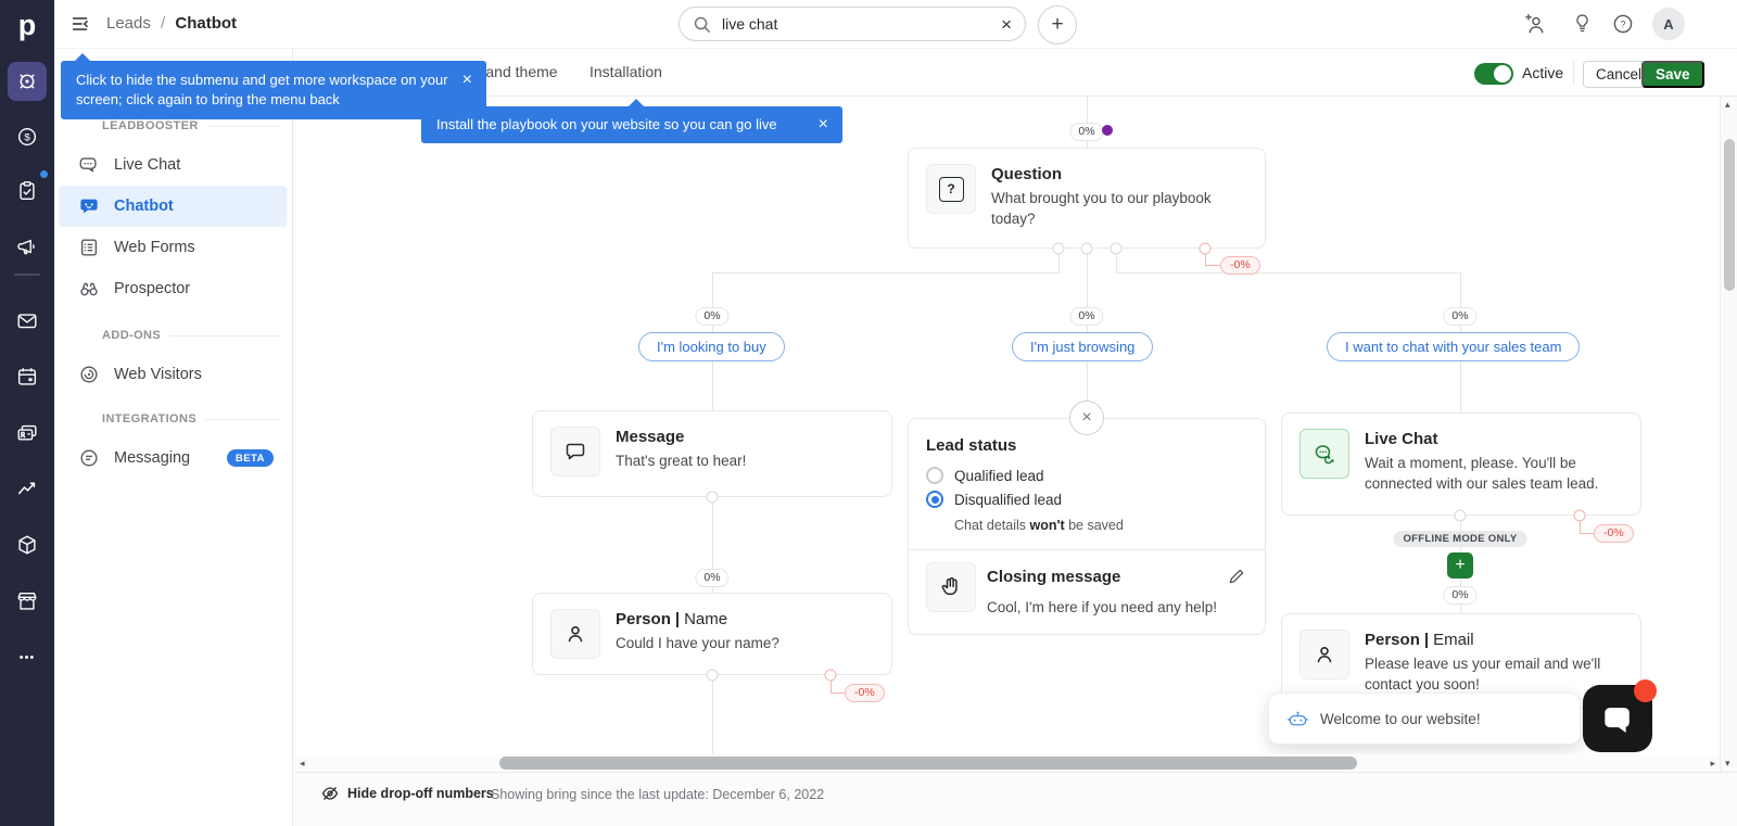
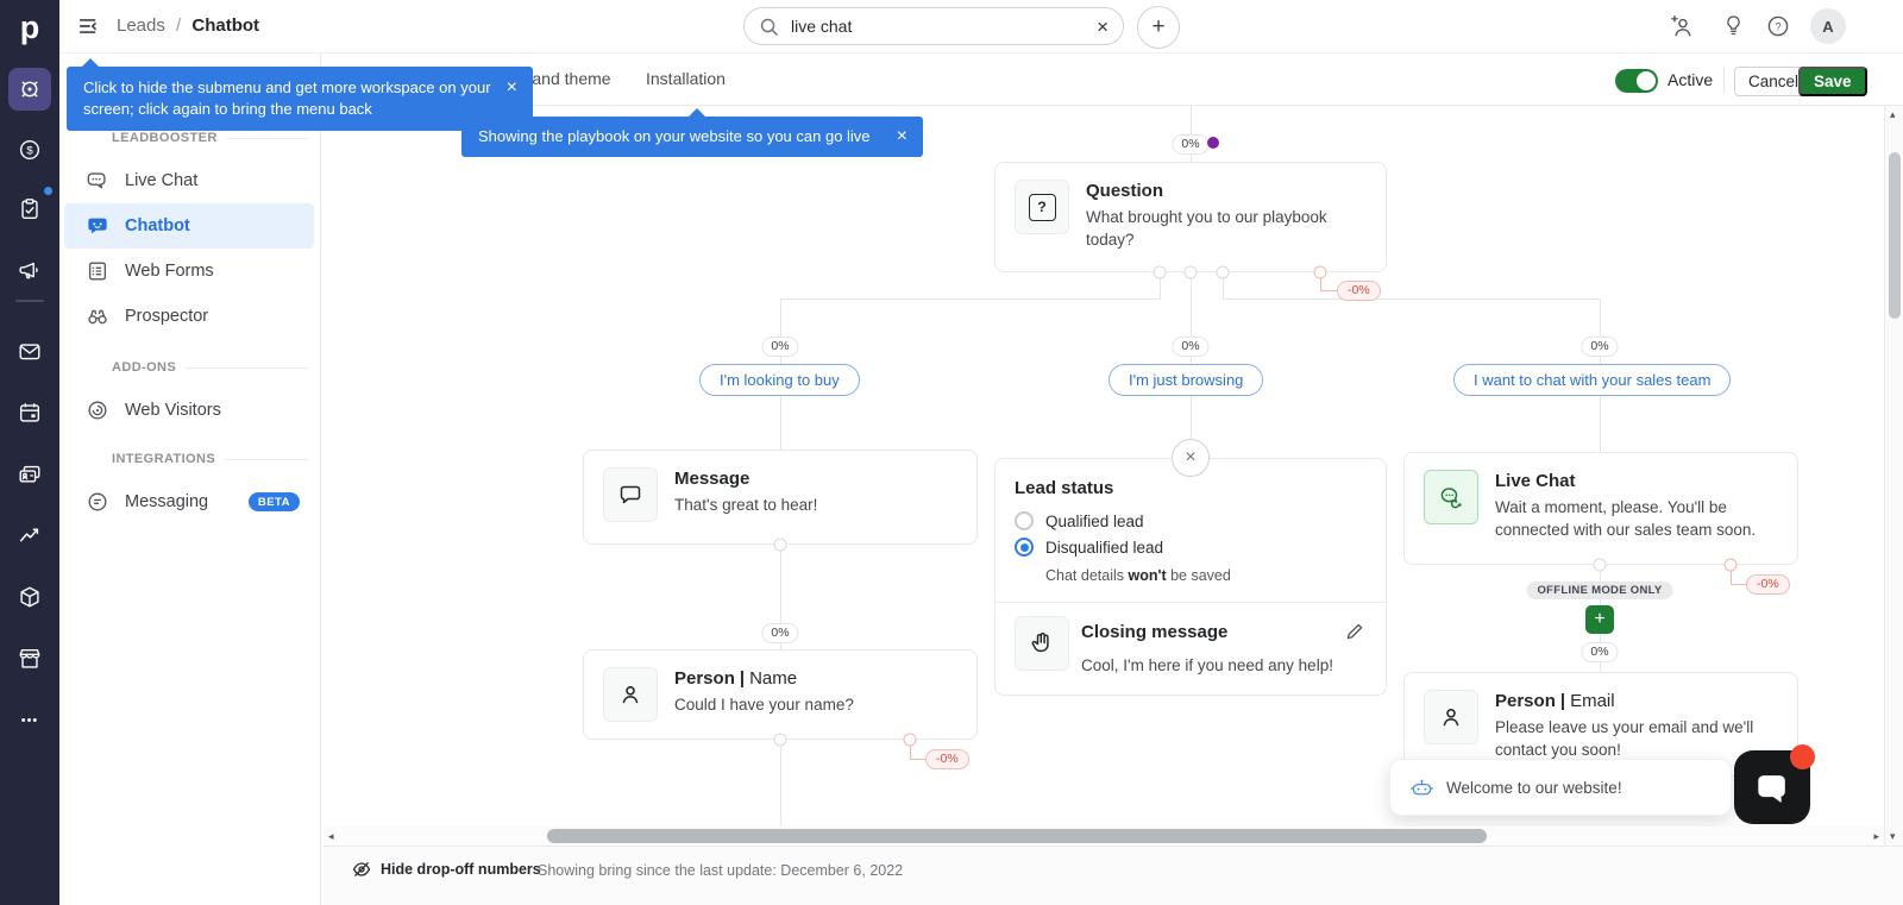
  p
  $
  •••
  LEADBOOSTER
  Live Chat
  Chatbot
  Web Forms
  Prospector
  ADD-ONS
  Web Visitors
  INTEGRATIONS
  Messaging
  BETA
  Leads / Chatbot
  live chat
  ×
  +
  ?
  A
  Installation
  Active
  Cancel
  Save
  0%
  0%
  0%
  0%
  0%
  0%
  -0%
  -0%
  -0%
  ?
  Question
  What brought you to our playbook today?
  I'm looking to buy
  I'm just browsing
  I want to chat with your sales team
  Message
  That's great to hear!
  Lead status
  Qualified lead
  Disqualified lead
  Chat details won't be saved
  Closing message
  Cool, I'm here if you need any help!
  ×
  Live Chat
- Wait a moment, please. You'll be connected with our sales team lead.
+ Wait a moment, please. You'll be connected with our sales team soon.
  OFFLINE MODE ONLY
  +
  Person | Name
  Could I have your name?
  Person | Email
  Please leave us your email and we'll contact you soon!
  Welcome to our website!
  ◂
  ▸
  ▴
  ▾
  Hide drop-off numbers
  Showing bring since the last update: December 6, 2022
  Click to hide the submenu and get more workspace on your screen; click again to bring the menu back
  ×
- Install the playbook on your website so you can go live
+ Showing the playbook on your website so you can go live
  ×
